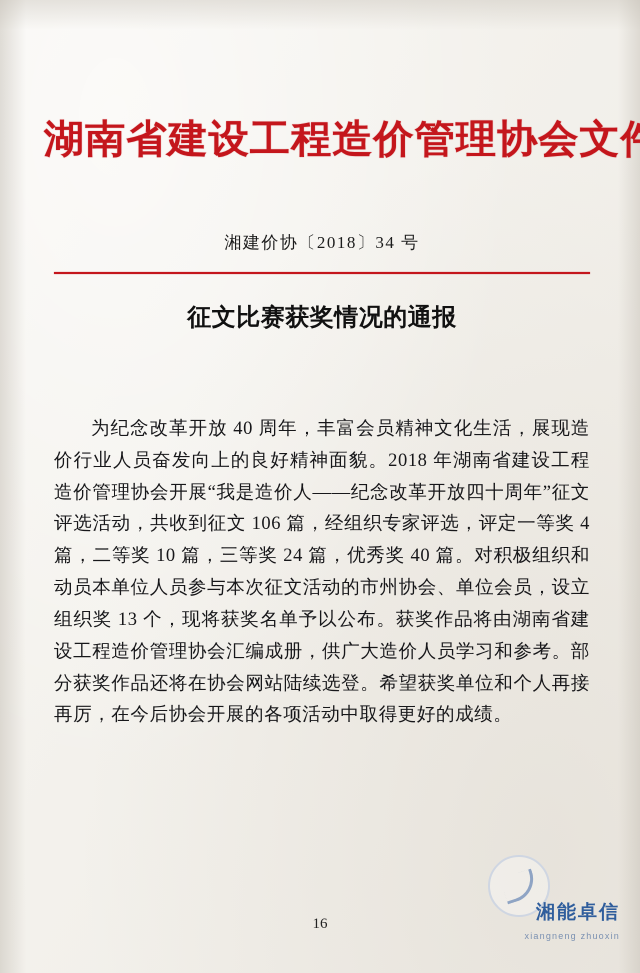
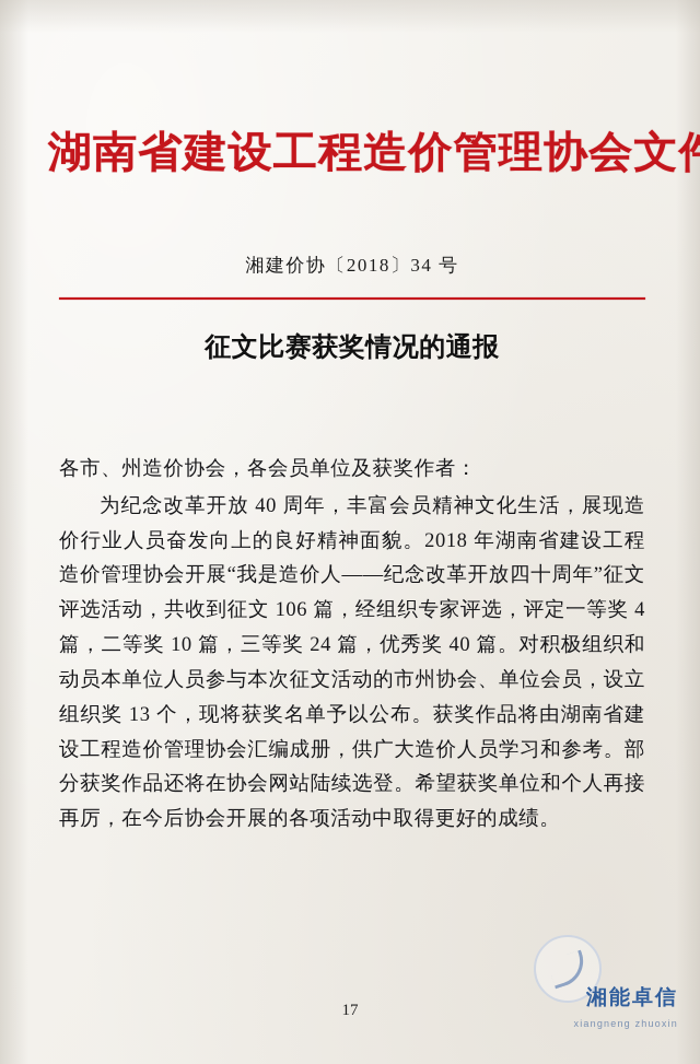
  湖南省建设工程造价管理协会文
  湘建价协〔2018〕34 号
  征文比赛获奖情况的通报
+ 各市、州造价协会，各会员单位及获奖作者：
  为纪念改革开放 40 周年，丰富会员精神文化生活，展现造价行业人员奋发向上的良好精神面貌。2018 年湖南省建设工程造价管理协会开展“我是造价人——纪念改革开放四十周年”征文评选活动，共收到征文 106 篇，经组织专家评选，评定一等奖 4 篇，二等奖 10 篇，三等奖 24 篇，优秀奖 40 篇。对积极组织和动员本单位人员参与本次征文活动的市州协会、单位会员，设立组织奖 13 个，现将获奖名单予以公布。获奖作品将由湖南省建设工程造价管理协会汇编成册，供广大造价人员学习和参考。部分获奖作品还将在协会网站陆续选登。希望获奖单位和个人再接再厉，在今后协会开展的各项活动中取得更好的成绩。
- 16
+ 17
  湘能卓信
  xiangneng zhuoxin
